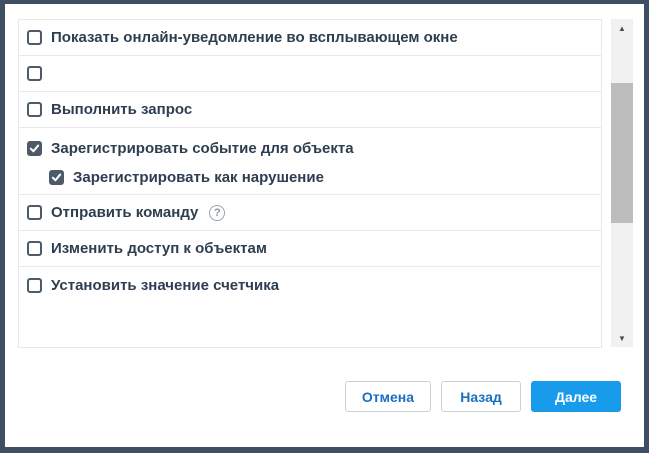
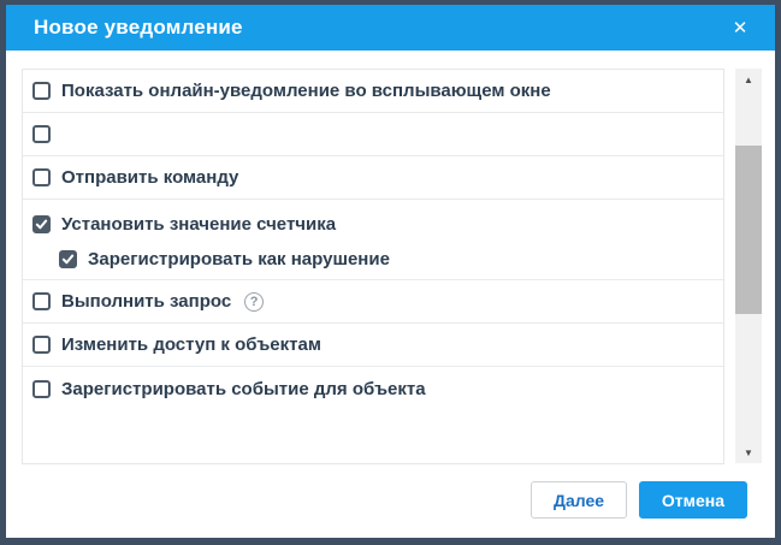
+ Новое уведомление
+ ✕
  Показать онлайн-уведомление во всплывающем окне
- Выполнить запрос
+ Отправить команду
- Зарегистрировать событие для объекта
+ Установить значение счетчика
  Зарегистрировать как нарушение
- Отправить команду
+ Выполнить запрос
  ?
  Изменить доступ к объектам
- Установить значение счетчика
+ Зарегистрировать событие для объекта
  ▲
  ▼
- Отмена
+ Далее
- Назад
- Далее
+ Отмена
